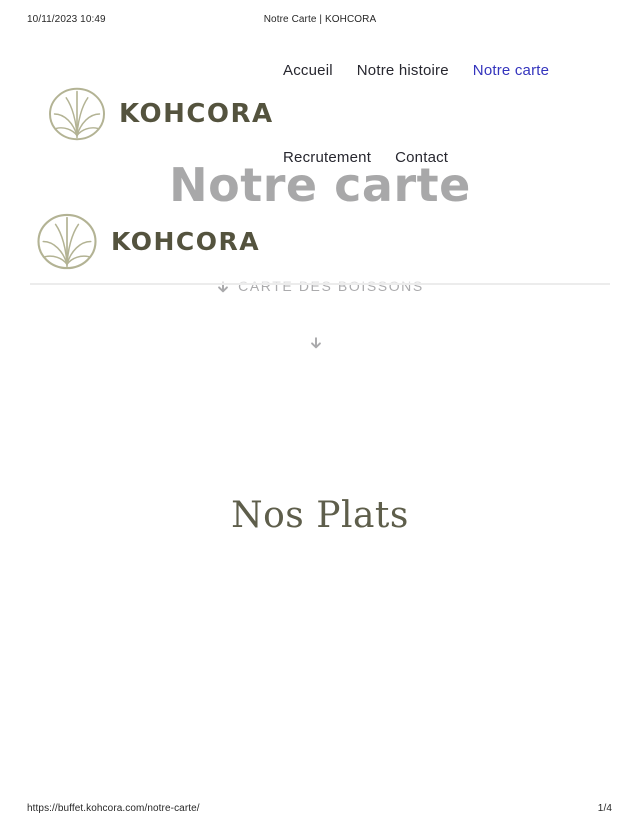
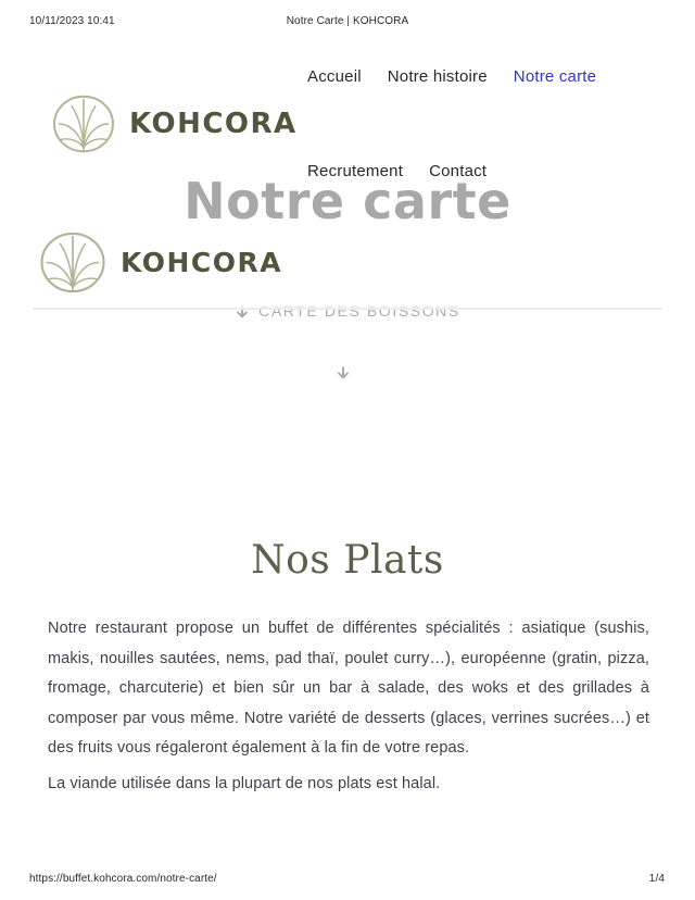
- 10/11/2023 10:49
+ 10/11/2023 10:41
  Notre Carte | KOHCORA
  Accueil
  Notre histoire
  Notre carte
  KOHCORA
  Recrutement
  Contact
  Notre carte
  KOHCORA
  CARTE DES BOISSONS
  Nos Plats
+ Notre restaurant propose un buffet de différentes spécialités : asiatique (sushis, makis, nouilles sautées, nems, pad thaï, poulet curry…), européenne (gratin, pizza, fromage, charcuterie) et bien sûr un bar à salade, des woks et des grillades à composer par vous même. Notre variété de desserts (glaces, verrines sucrées…) et des fruits vous régaleront également à la fin de votre repas.
+ La viande utilisée dans la plupart de nos plats est halal.
  https://buffet.kohcora.com/notre-carte/
  1/4
